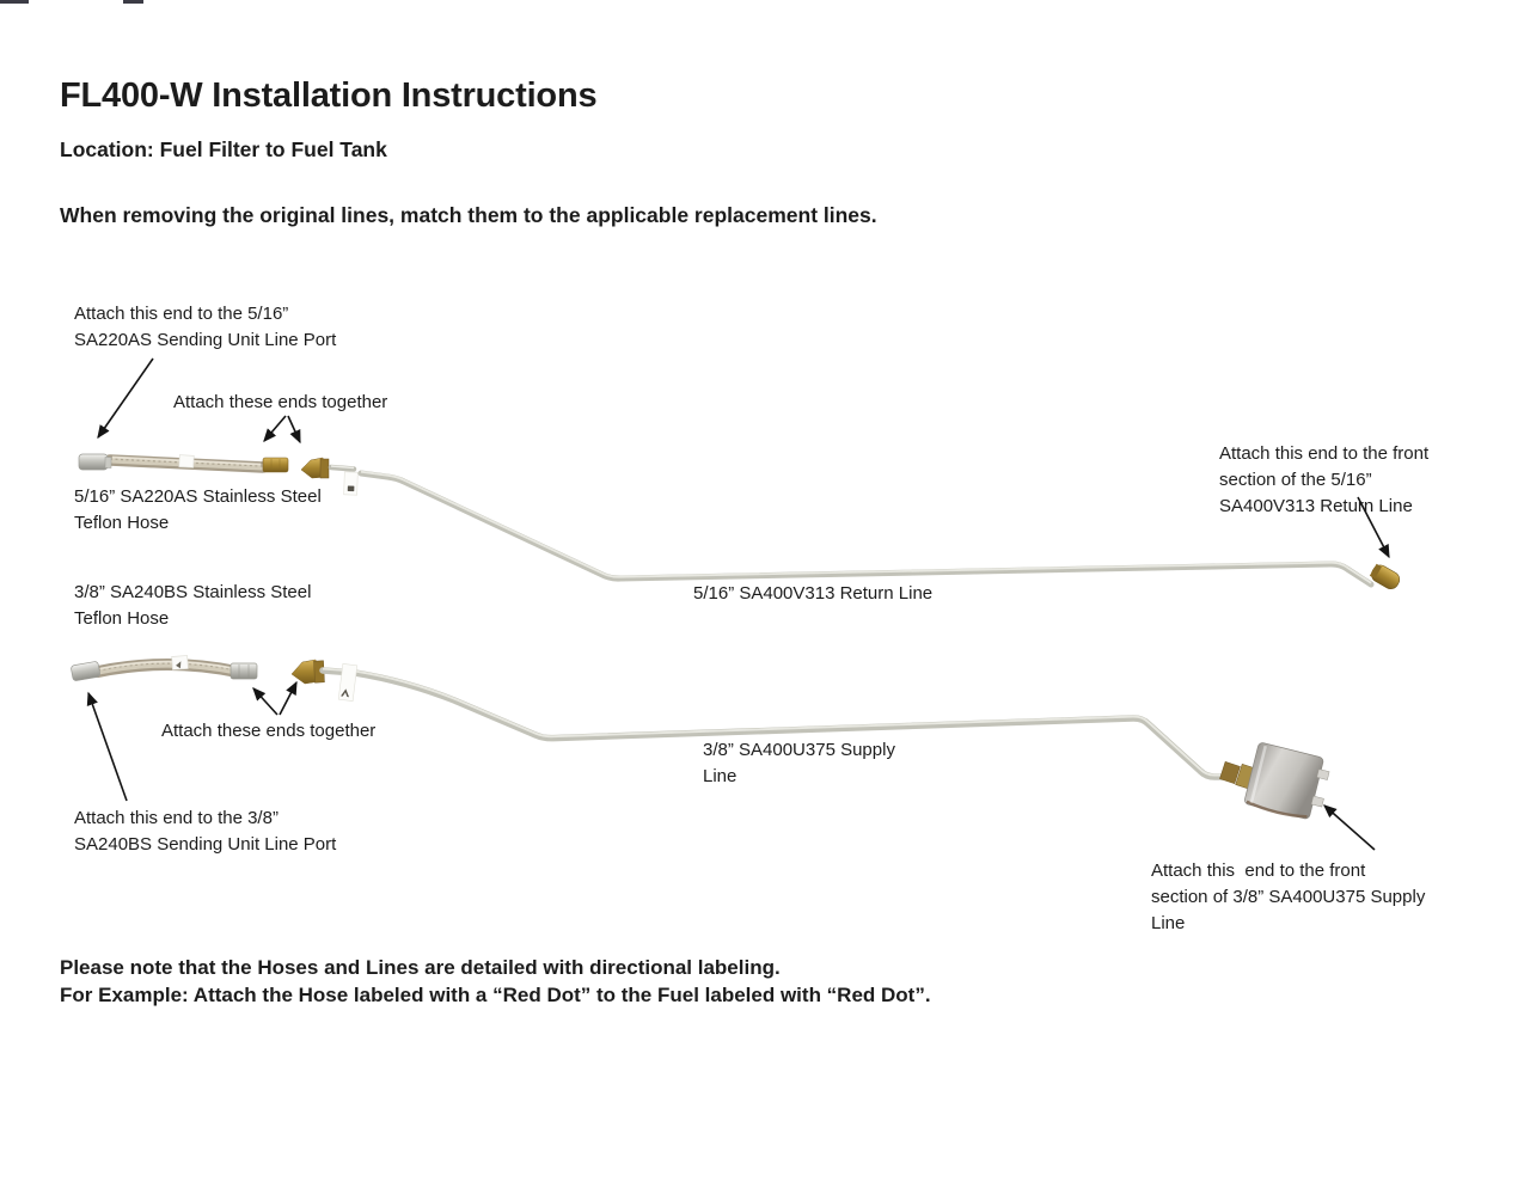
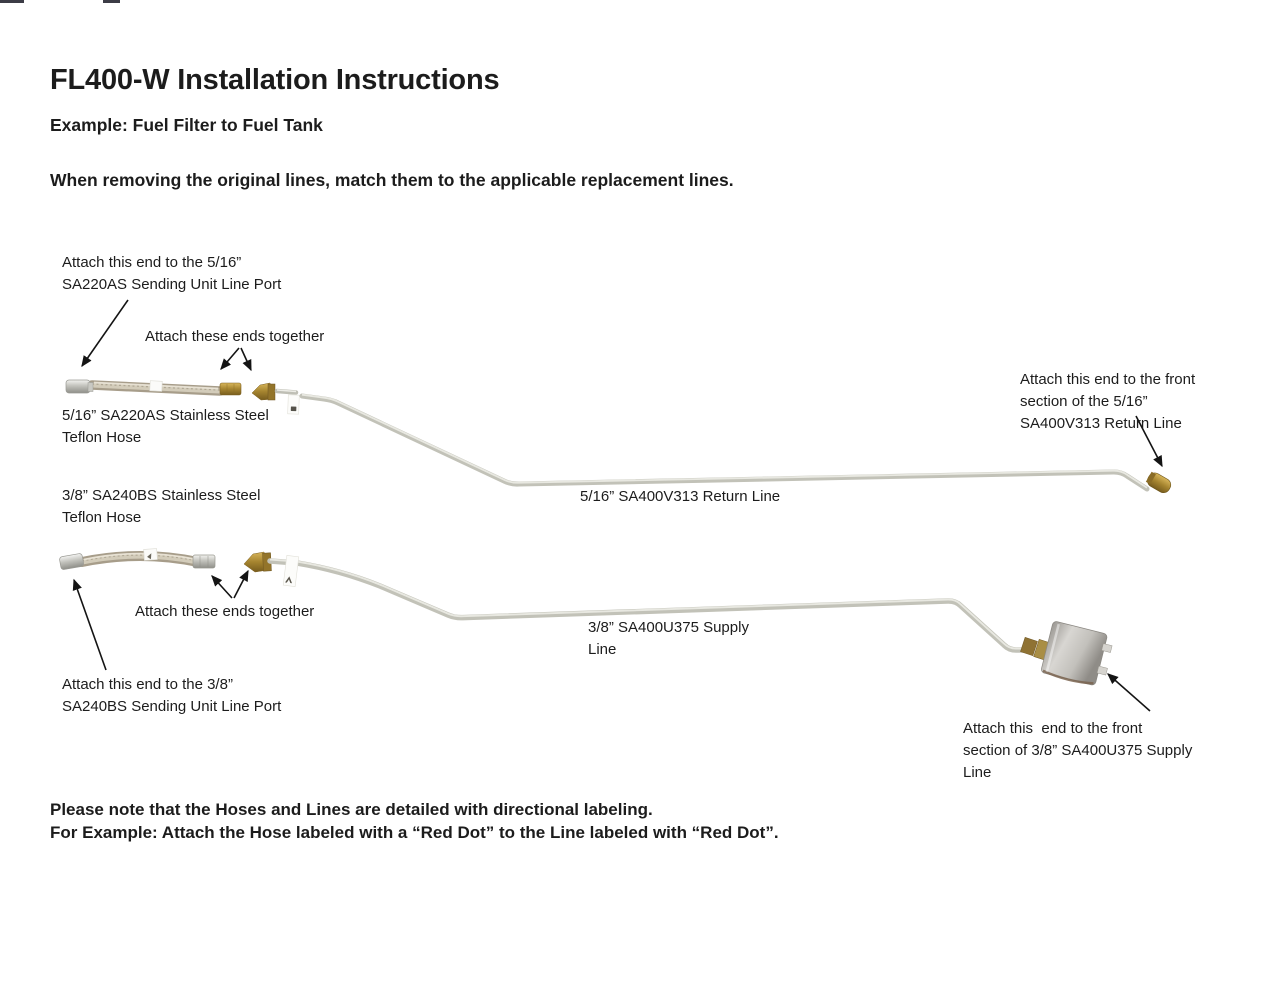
  FL400-W Installation Instructions
- Location: Fuel Filter to Fuel Tank
+ Example: Fuel Filter to Fuel Tank
  When removing the original lines, match them to the applicable replacement lines.
  Attach this end to the 5/16”
  SA220AS Sending Unit Line Port
  Attach these ends together
  5/16” SA220AS Stainless Steel
  Teflon Hose
  3/8” SA240BS Stainless Steel
  Teflon Hose
  5/16” SA400V313 Return Line
  Attach this end to the front
  section of the 5/16”
  SA400V313 Return Line
  Attach these ends together
  Attach this end to the 3/8”
  SA240BS Sending Unit Line Port
  3/8” SA400U375 Supply
  Line
  Attach this end to the front
  section of 3/8” SA400U375 Supply
  Line
  Please note that the Hoses and Lines are detailed with directional labeling.
- For Example: Attach the Hose labeled with a “Red Dot” to the Fuel labeled with “Red Dot”.
+ For Example: Attach the Hose labeled with a “Red Dot” to the Line labeled with “Red Dot”.
